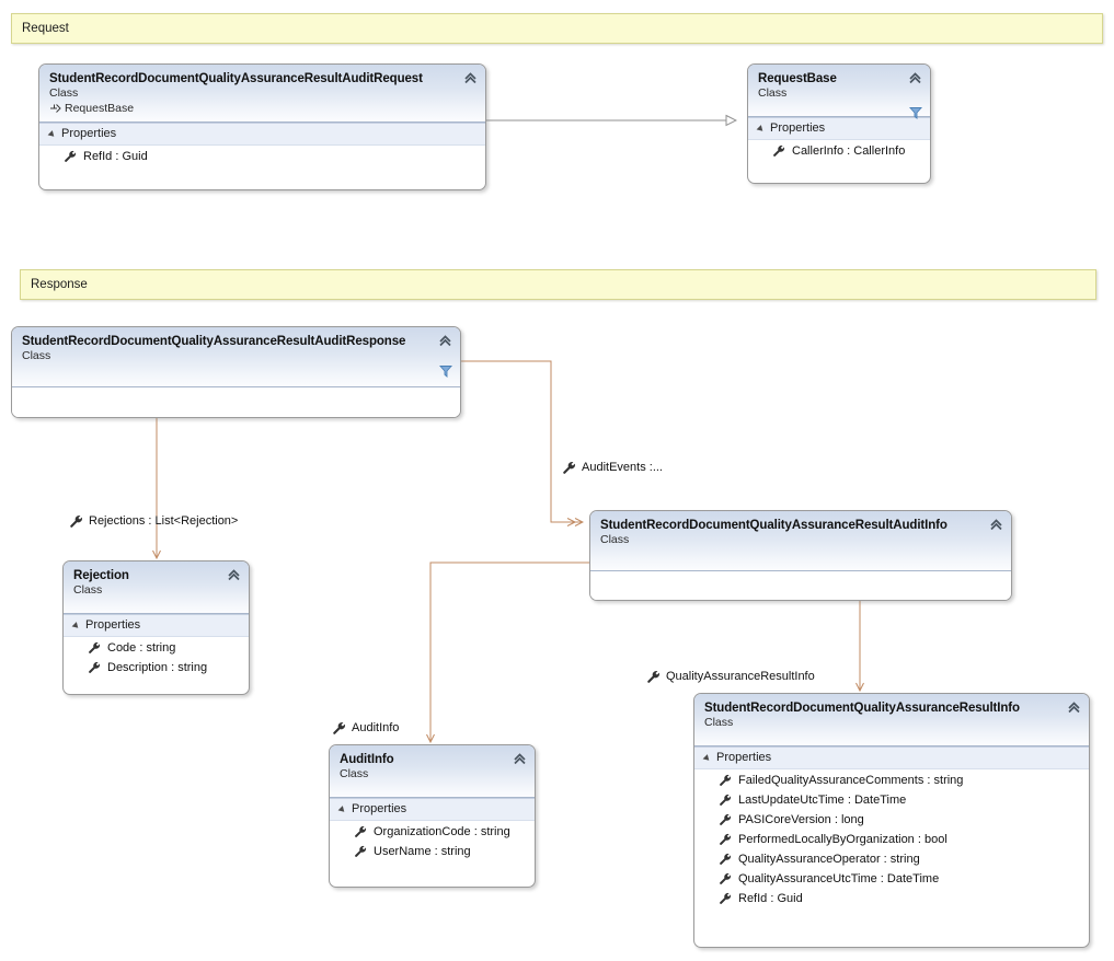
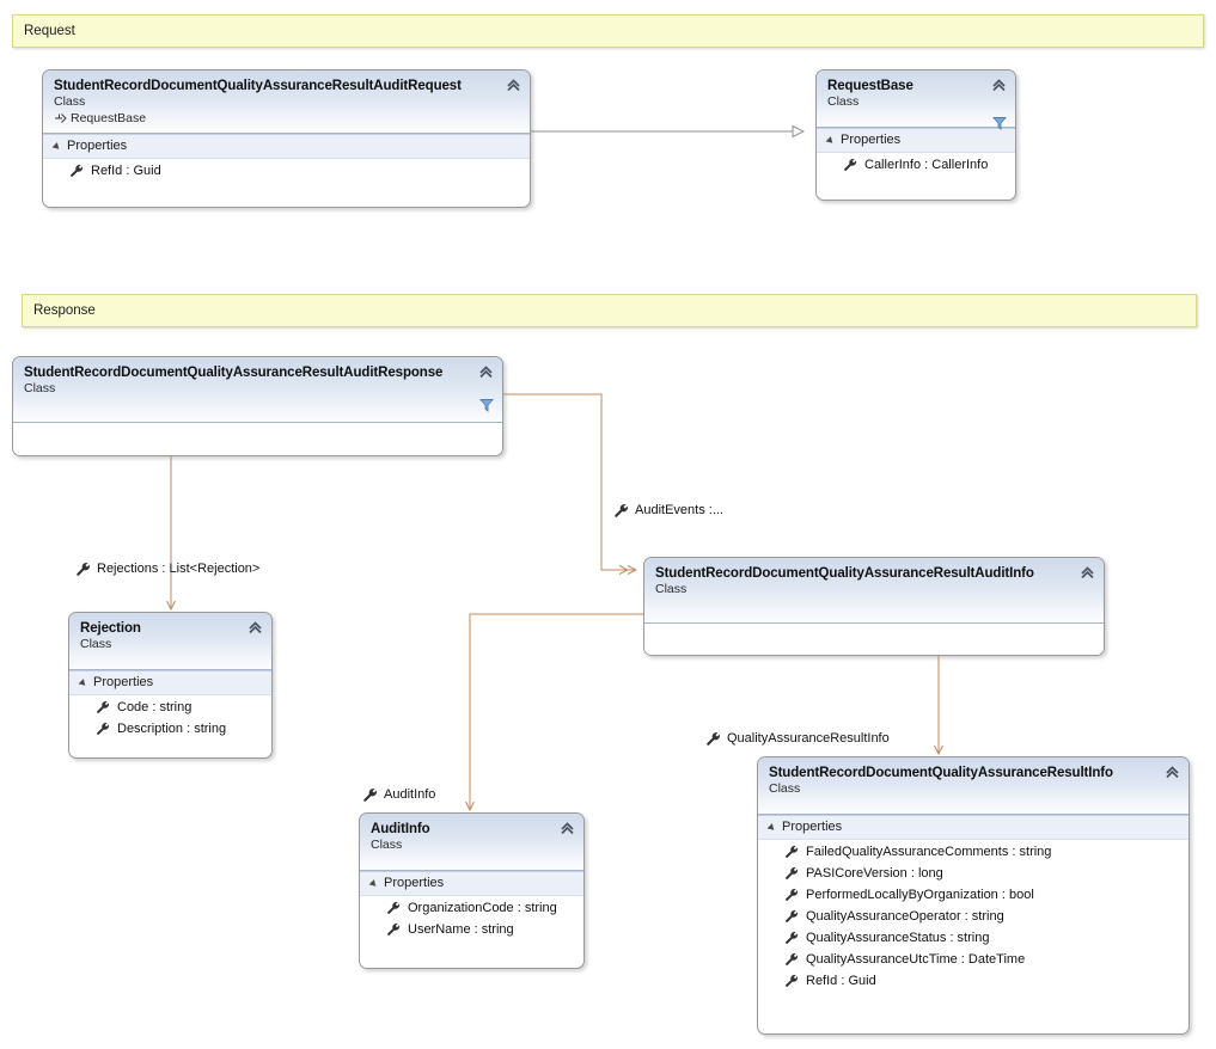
  Request
  Response
  StudentRecordDocumentQualityAssuranceResultAuditRequest
  Class
  RequestBase
  Properties
  RefId : Guid
  RequestBase
  Class
  Properties
  CallerInfo : CallerInfo
  StudentRecordDocumentQualityAssuranceResultAuditResponse
  Class
  Rejection
  Class
  Properties
  Code : string
  Description : string
  StudentRecordDocumentQualityAssuranceResultAuditInfo
  Class
  AuditInfo
  Class
  Properties
  OrganizationCode : string
  UserName : string
  StudentRecordDocumentQualityAssuranceResultInfo
  Class
  Properties
  FailedQualityAssuranceComments : string
- LastUpdateUtcTime : DateTime
  PASICoreVersion : long
  PerformedLocallyByOrganization : bool
  QualityAssuranceOperator : string
+ QualityAssuranceStatus : string
  QualityAssuranceUtcTime : DateTime
  RefId : Guid
  Rejections : List<Rejection>
  AuditEvents :...
  AuditInfo
  QualityAssuranceResultInfo
